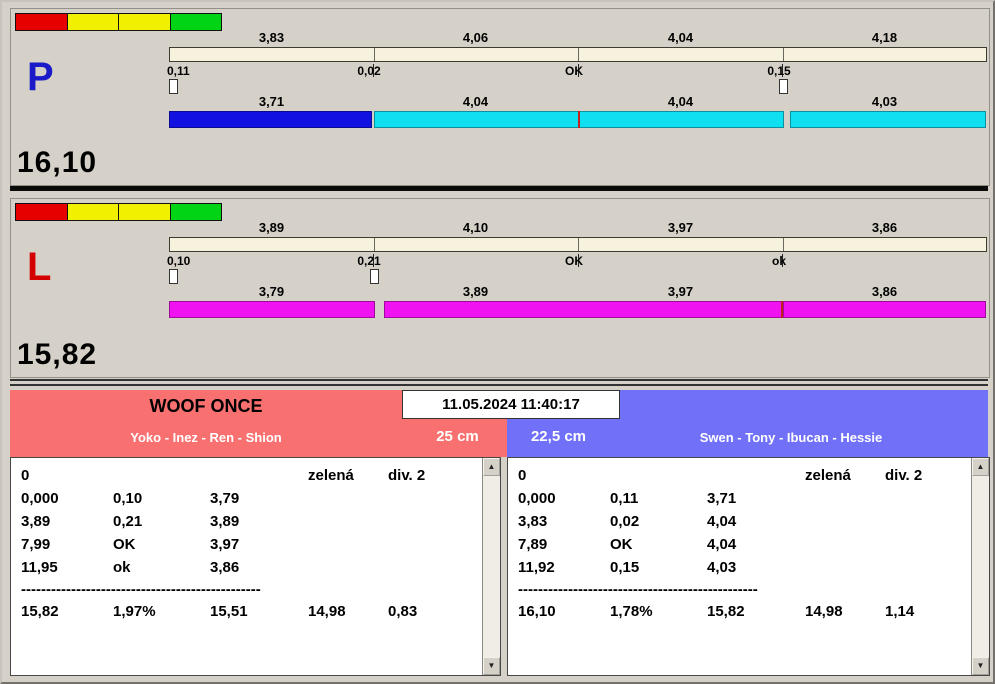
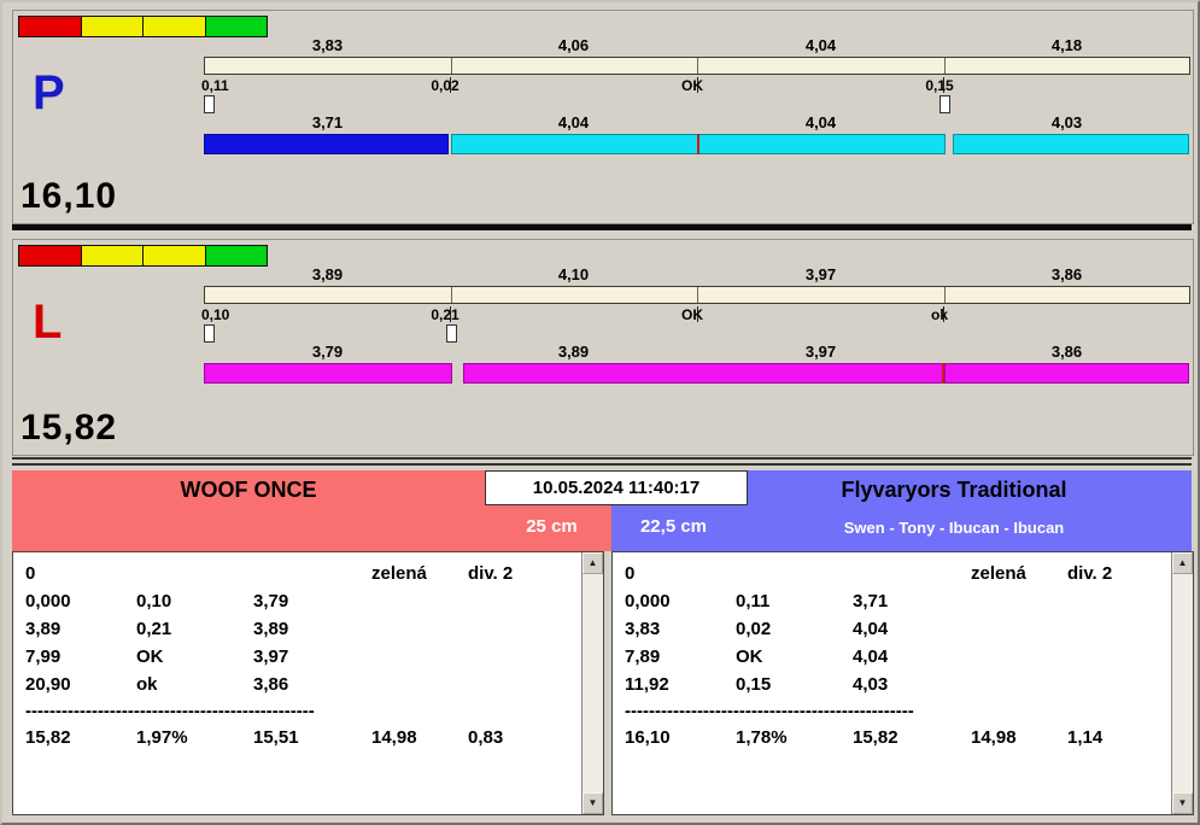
  P
  3,83
  4,06
  4,04
  4,18
  0,11
  0,02
  OK
  0,15
  3,71
  4,04
  4,04
  4,03
  16,10
  L
  3,89
  4,10
  3,97
  3,86
  0,10
  0,21
  OK
  ok
  3,79
  3,89
  3,97
  3,86
  15,82
  WOOF ONCE
- Yoko - Inez - Ren - Shion
  25 cm
+ Flyvaryors Traditional
- Swen - Tony - Ibucan - Hessie
+ Swen - Tony - Ibucan - Ibucan
  22,5 cm
- 11.05.2024 11:40:17
+ 10.05.2024 11:40:17
  0
  zelená
  div. 2
  0,000
  0,10
  3,79
  3,89
  0,21
  3,89
  7,99
  OK
  3,97
- 11,95
+ 20,90
  ok
  3,86
  ------------------------------------------------
  15,82
  1,97%
  15,51
  14,98
  0,83
  ▲
  ▼
  0
  zelená
  div. 2
  0,000
  0,11
  3,71
  3,83
  0,02
  4,04
  7,89
  OK
  4,04
  11,92
  0,15
  4,03
  ------------------------------------------------
  16,10
  1,78%
  15,82
  14,98
  1,14
  ▲
  ▼
